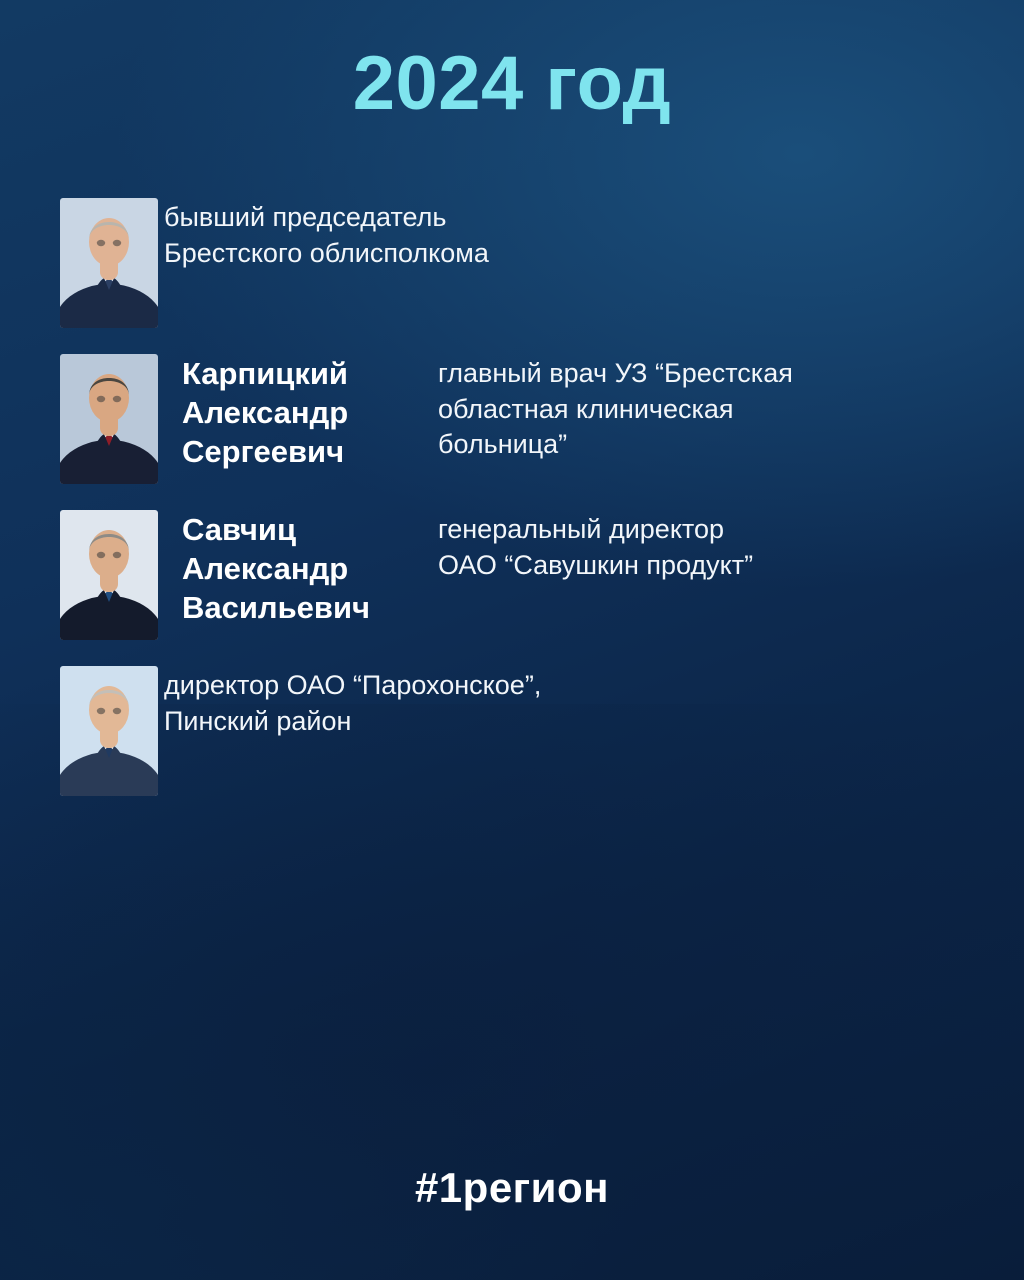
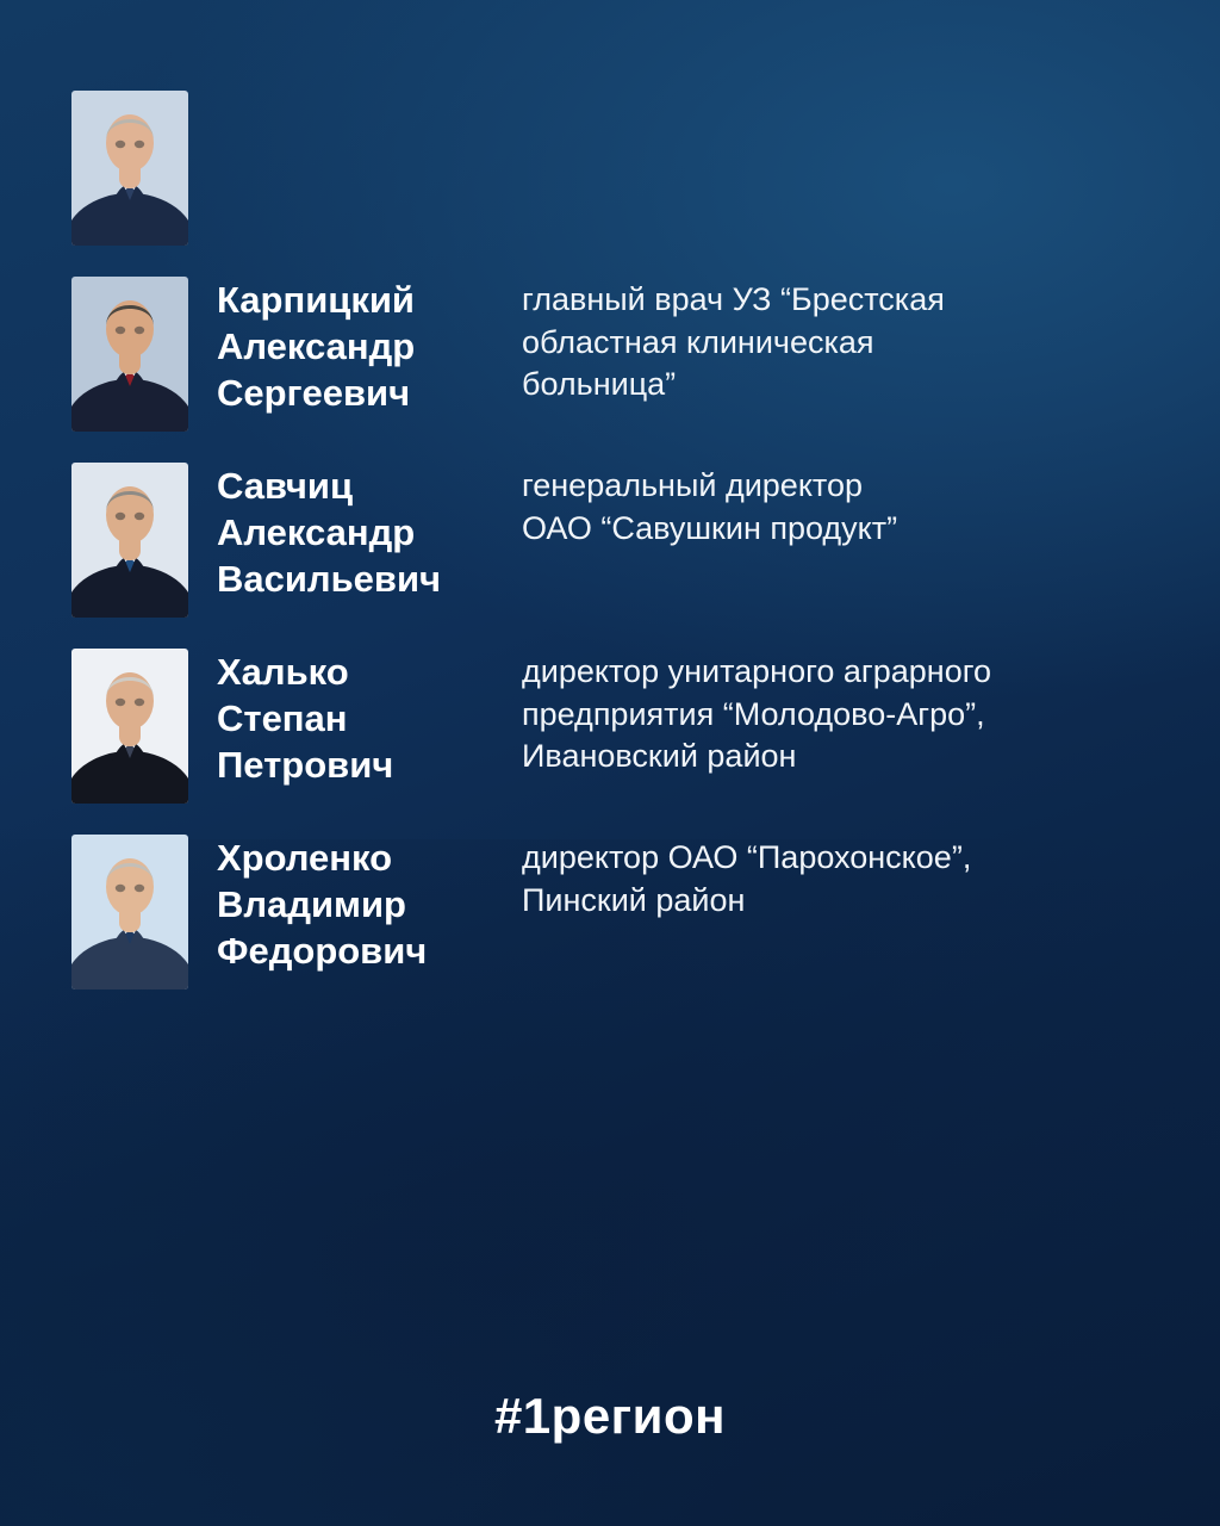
- 2024 год
- бывший председатель
- Брестского облисполкома
  Карпицкий
  Александр
  Сергеевич
  главный врач УЗ “Брестская
  областная клиническая
  больница”
  Савчиц
  Александр
  Васильевич
  генеральный директор
  ОАО “Савушкин продукт”
+ Халько
+ Степан
+ Петрович
+ директор унитарного аграрного
+ предприятия “Молодово-Агро”,
+ Ивановский район
+ Хроленко
+ Владимир
+ Федорович
  директор ОАО “Парохонское”,
  Пинский район
  #1регион
